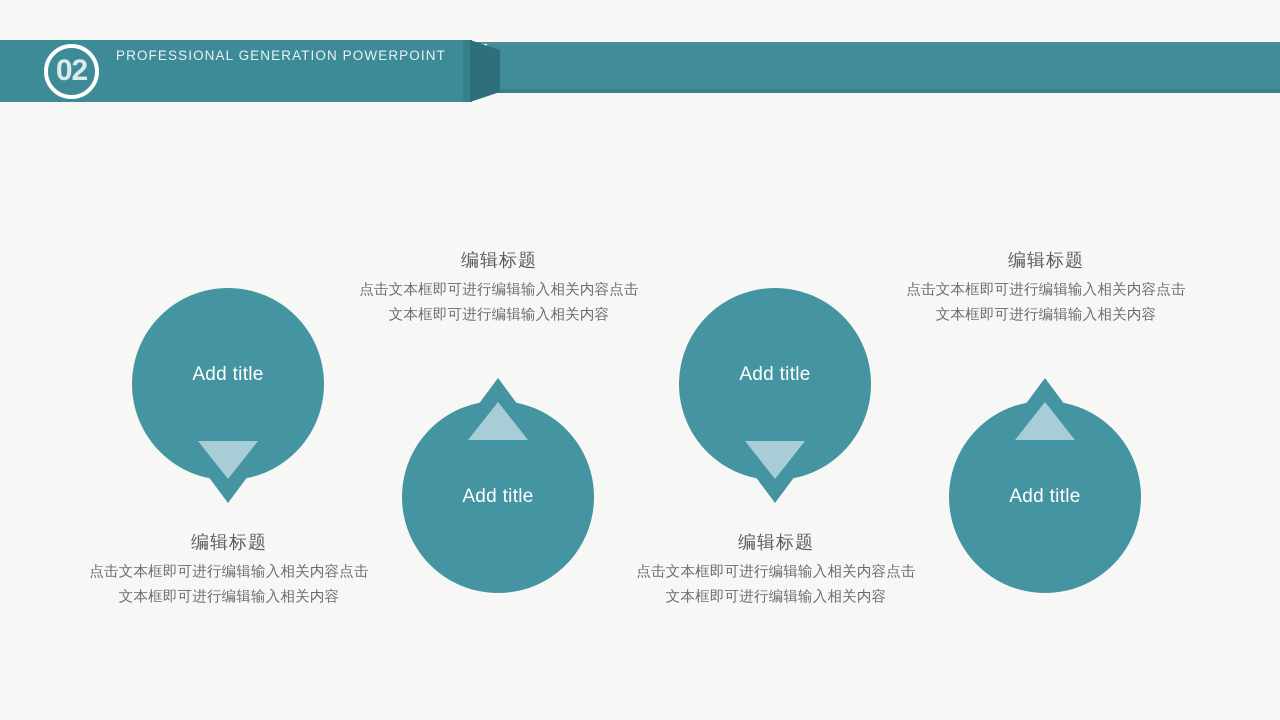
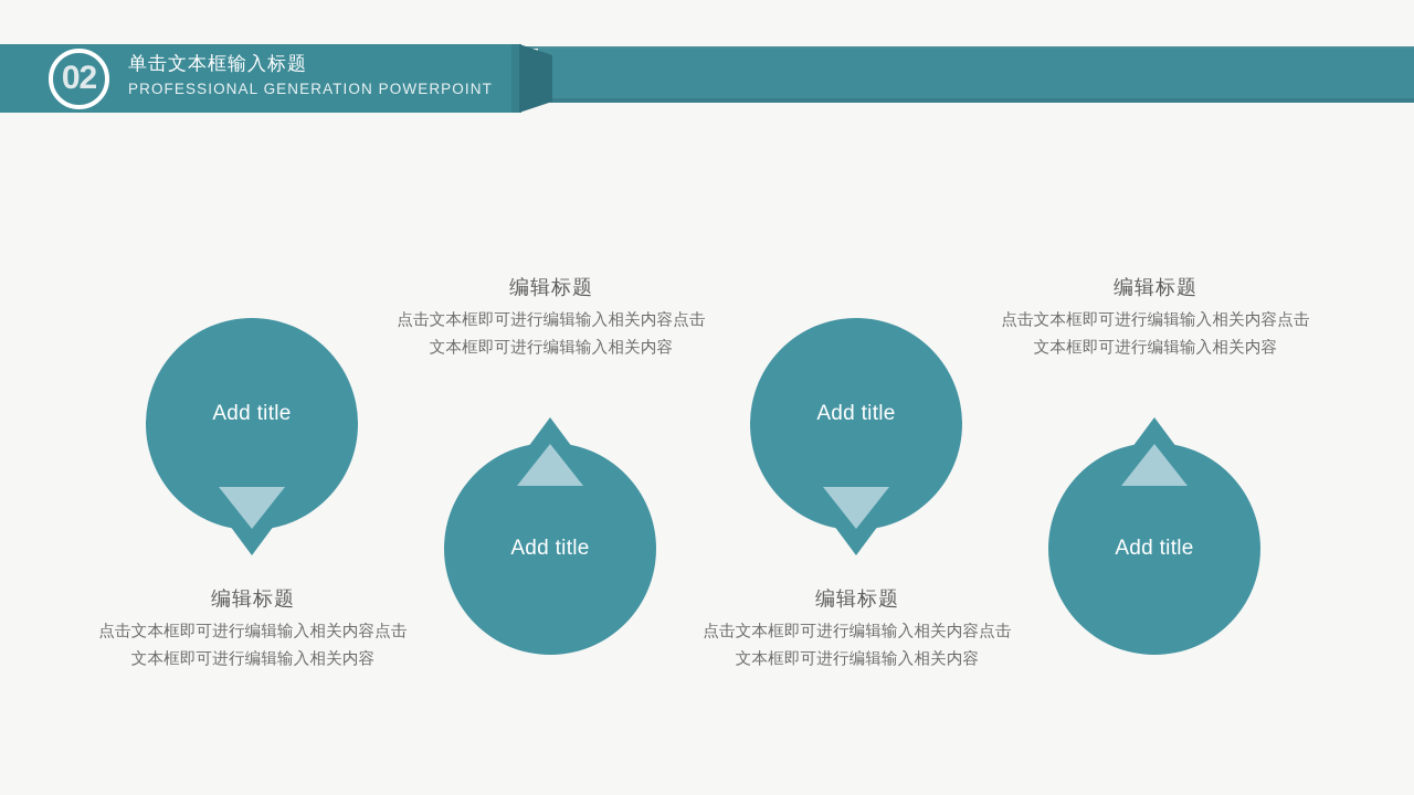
  02
+ 单击文本框输入标题
  PROFESSIONAL GENERATION POWERPOINT
  Add title
  Add title
  Add title
  Add title
  编辑标题
  点击文本框即可进行编辑输入相关内容点击文本框即可进行编辑输入相关内容
  编辑标题
  点击文本框即可进行编辑输入相关内容点击文本框即可进行编辑输入相关内容
  编辑标题
  点击文本框即可进行编辑输入相关内容点击文本框即可进行编辑输入相关内容
  编辑标题
  点击文本框即可进行编辑输入相关内容点击文本框即可进行编辑输入相关内容
